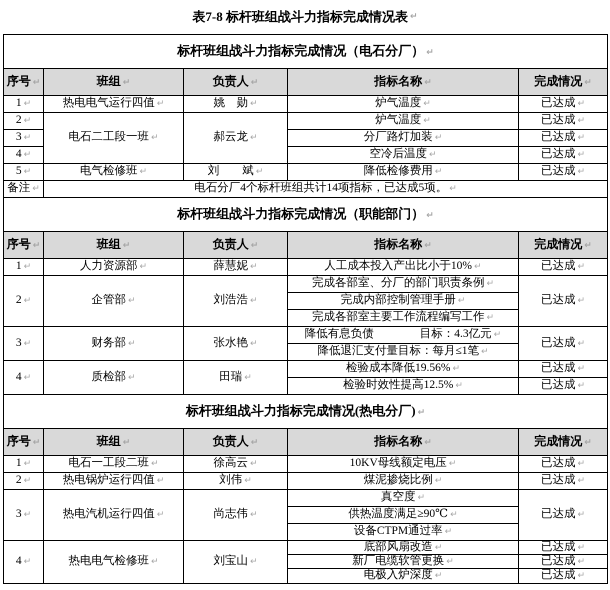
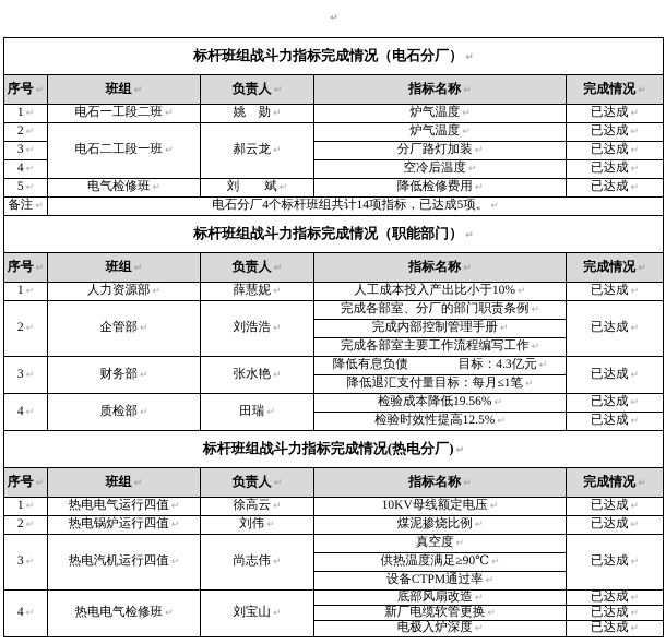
- 表7-8 标杆班组战斗力指标完成情况表
  ↵
  标杆班组战斗力指标完成情况（电石分厂） ↵
  序号 ↵	班组 ↵	负责人 ↵	指标名称 ↵	完成情况 ↵
- 1 ↵	热电电气运行四值 ↵	姚 勋 ↵	炉气温度 ↵	已达成 ↵
+ 1 ↵	电石一工段二班 ↵	姚 勋 ↵	炉气温度 ↵	已达成 ↵
  2 ↵	电石二工段一班 ↵	郝云龙 ↵	炉气温度 ↵	已达成 ↵
  3 ↵	分厂路灯加装 ↵	已达成 ↵
  4 ↵	空冷后温度 ↵	已达成 ↵
  5 ↵	电气检修班 ↵	刘 斌 ↵	降低检修费用 ↵	已达成 ↵
  备注 ↵	电石分厂4个标杆班组共计14项指标，已达成5项。 ↵
  标杆班组战斗力指标完成情况（职能部门） ↵
  序号 ↵	班组 ↵	负责人 ↵	指标名称 ↵	完成情况 ↵
  1 ↵	人力资源部 ↵	薛慧妮 ↵	人工成本投入产出比小于10% ↵	已达成 ↵
  2 ↵	企管部 ↵	刘浩浩 ↵	完成各部室、分厂的部门职责条例 ↵	已达成 ↵
  完成内部控制管理手册 ↵
  完成各部室主要工作流程编写工作 ↵
  3 ↵	财务部 ↵	张水艳 ↵	降低有息负债 目标：4.3亿元 ↵	已达成 ↵
  降低退汇支付量目标：每月≤1笔 ↵
  4 ↵	质检部 ↵	田瑞 ↵	检验成本降低19.56% ↵	已达成 ↵
  检验时效性提高12.5% ↵	已达成 ↵
  标杆班组战斗力指标完成情况(热电分厂) ↵
  序号 ↵	班组 ↵	负责人 ↵	指标名称 ↵	完成情况 ↵
- 1 ↵	电石一工段二班 ↵	徐高云 ↵	10KV母线额定电压 ↵	已达成 ↵
+ 1 ↵	热电电气运行四值 ↵	徐高云 ↵	10KV母线额定电压 ↵	已达成 ↵
  2 ↵	热电锅炉运行四值 ↵	刘伟 ↵	煤泥掺烧比例 ↵	已达成 ↵
  3 ↵	热电汽机运行四值 ↵	尚志伟 ↵	真空度 ↵	已达成 ↵
  供热温度满足≥90℃ ↵
  设备CTPM通过率 ↵
  4 ↵	热电电气检修班 ↵	刘宝山 ↵	底部风扇改造 ↵	已达成 ↵
  新厂电缆软管更换 ↵	已达成 ↵
  电极入炉深度 ↵	已达成 ↵
